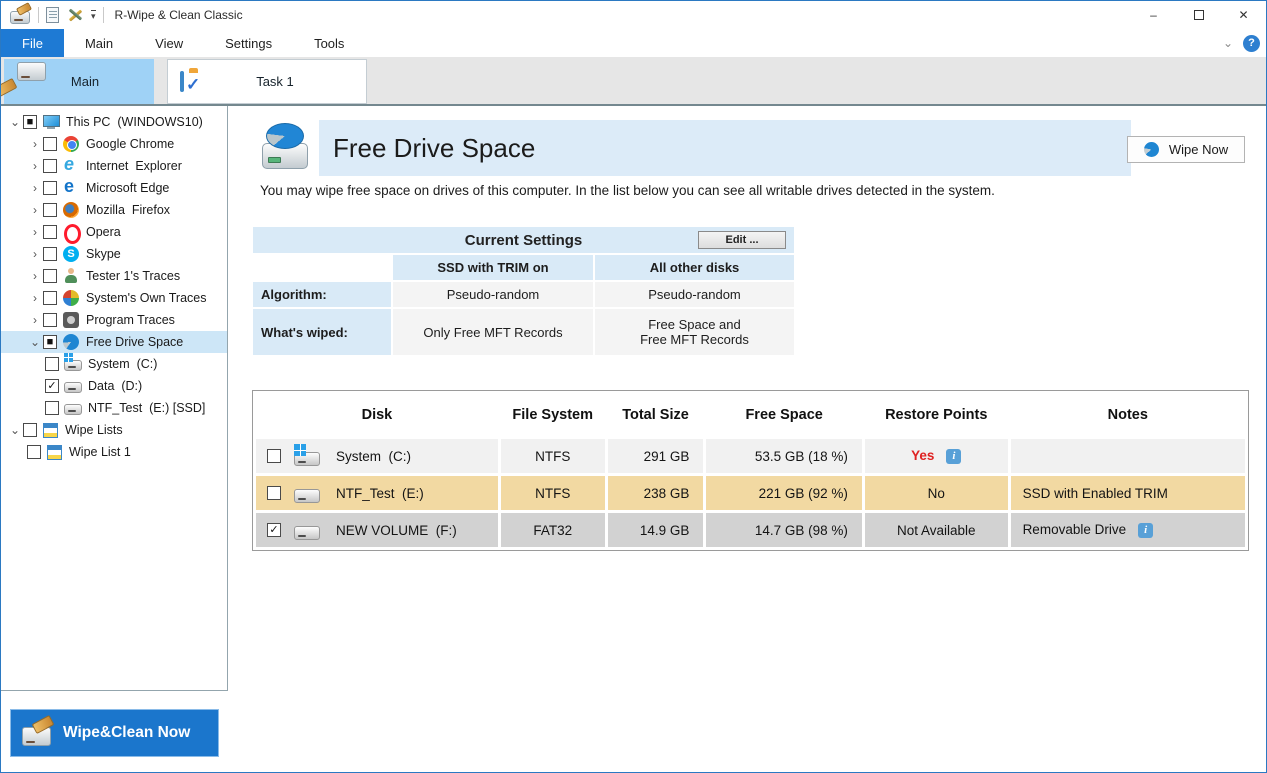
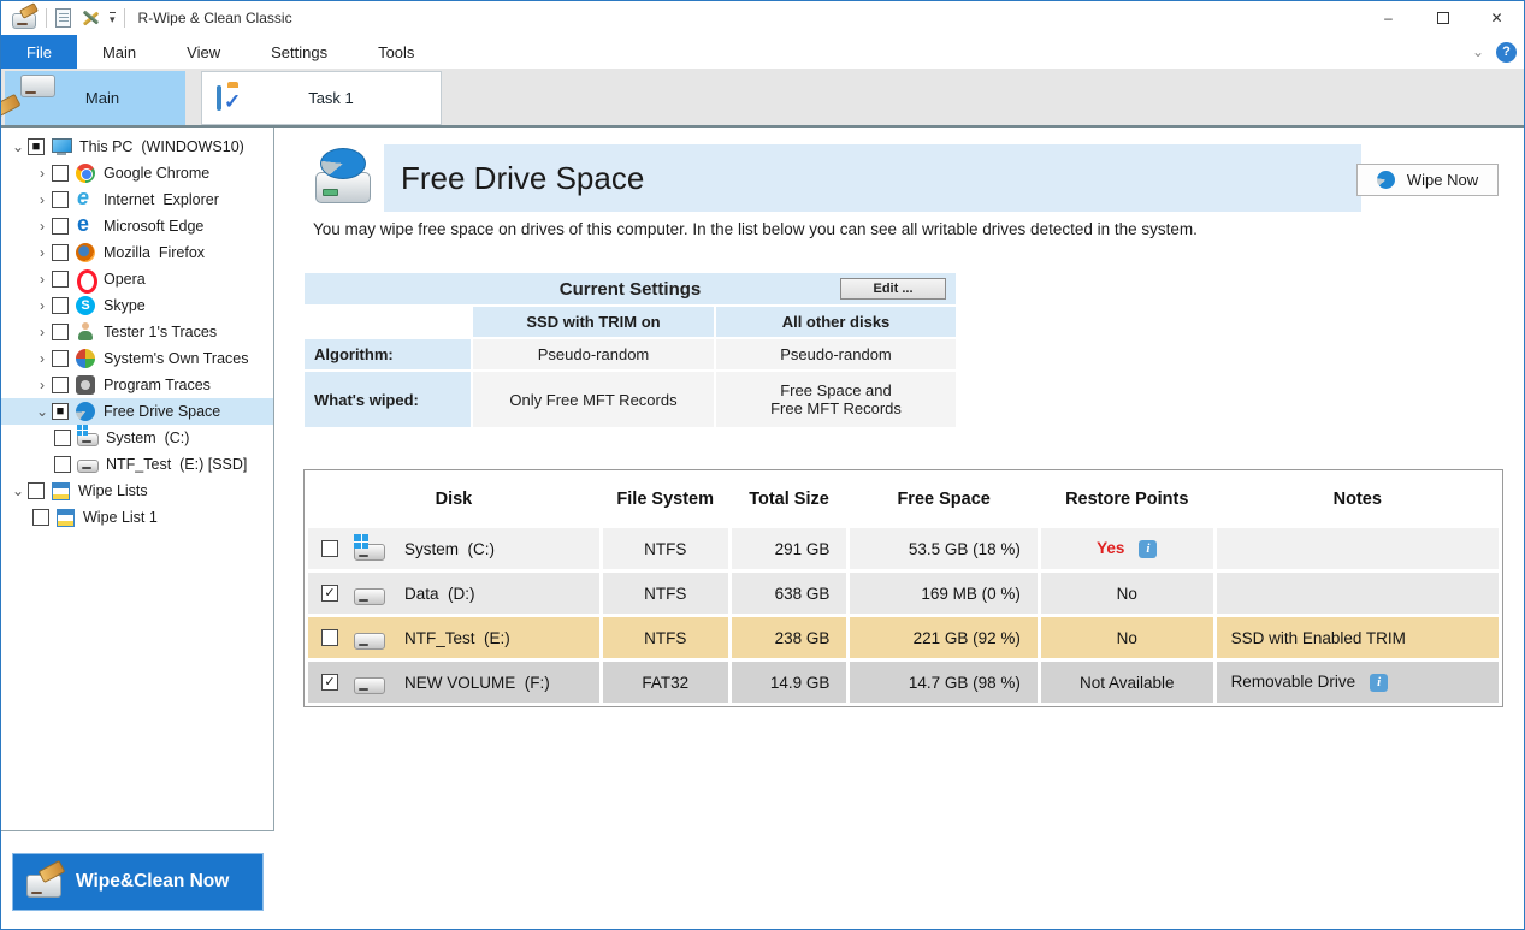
  ▾
  R-Wipe & Clean Classic
  –
  ✕
  File
  Main
  View
  Settings
  Tools
  ⌄
  ?
  Main
  Task 1
  ⌄
  ■
  This PC (WINDOWS10)
  ›
  Google Chrome
  ›
  Internet Explorer
  ›
  Microsoft Edge
  ›
  Mozilla Firefox
  ›
  Opera
  ›
  S
  Skype
  ›
  Tester 1's Traces
  ›
  System's Own Traces
  ›
  Program Traces
  ⌄
  ■
  Free Drive Space
  System (C:)
- ✓
- Data (D:)
  NTF_Test (E:) [SSD]
  ⌄
  Wipe Lists
  Wipe List 1
  Wipe&Clean Now
  Free Drive Space
  Wipe Now
  You may wipe free space on drives of this computer. In the list below you can see all writable drives detected in the system.
  Current Settings Edit ...
  	SSD with TRIM on	All other disks
  Algorithm:	Pseudo-random	Pseudo-random
  What's wiped:	Only Free MFT Records	Free Space and Free MFT Records
  Disk	File System	Total Size	Free Space	Restore Points	Notes
  System (C:)	NTFS	291 GB	53.5 GB (18 %)	Yes i
+ ✓ Data (D:)	NTFS	638 GB	169 MB (0 %)	No
  NTF_Test (E:)	NTFS	238 GB	221 GB (92 %)	No	SSD with Enabled TRIM
  ✓ NEW VOLUME (F:)	FAT32	14.9 GB	14.7 GB (98 %)	Not Available	Removable Drive i
